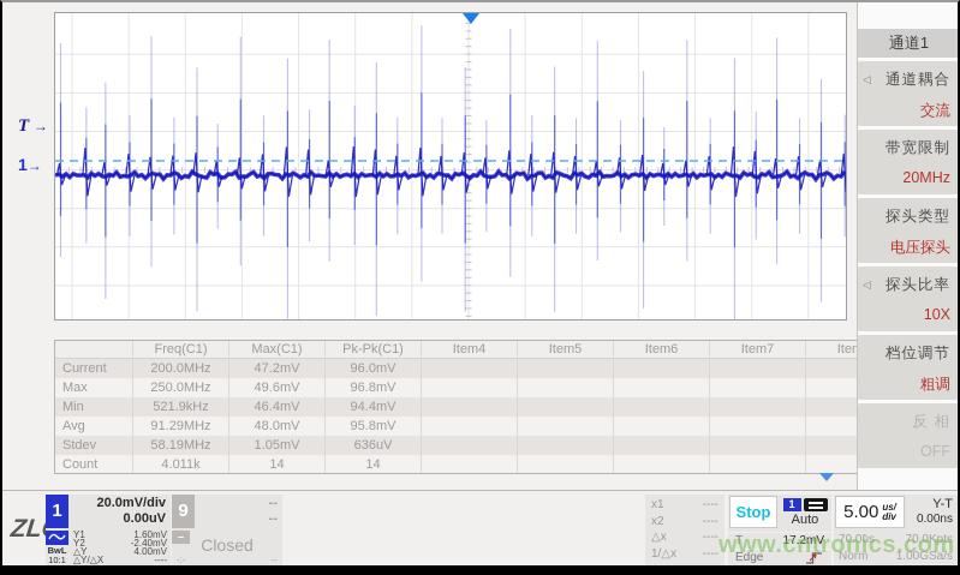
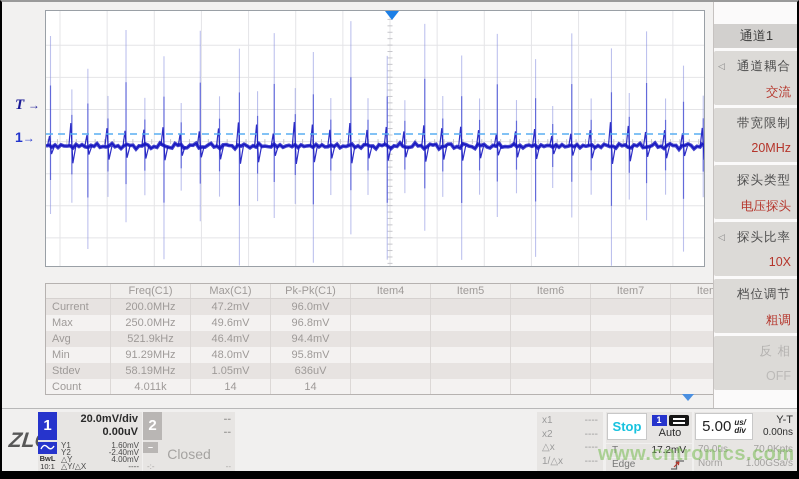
  T →
  1→
  Freq(C1)
  Max(C1)
  Pk-Pk(C1)
  Item4
  Item5
  Item6
  Item7
  Current
  200.0MHz
  47.2mV
  96.0mV
  Max
  250.0MHz
  49.6mV
  96.8mV
- Min
+ Avg
  521.9kHz
  46.4mV
  94.4mV
- Avg
+ Min
  91.29MHz
  48.0mV
  95.8mV
  Stdev
  58.19MHz
  1.05mV
  636uV
  Count
  4.011k
  14
  14
  通道1
  ◁
  通道耦合
  交流
  带宽限制
  20MHz
  探头类型
  电压探头
  ◁
  探头比率
  10X
  档位调节
  粗调
  反 相
  OFF
  1
  20.0mV/div
  0.00uV
  BwL
  10:1
  Y1
  1.60mV
  Y2
  -2.40mV
  △Y
  4.00mV
  △Y/△X
  ----
- 9
+ 2
  --
  --
  –
  Closed
  -:-
  --
  x1
  ----
  x2
  ----
  △x
  ----
  1/△x
  ----
  Stop
  1
  Auto
  T
  17.2mV
  Edge
  5.00
  us/
  div
  Y-T
  0.00ns
  70.0us
  70.0Kpts
  Norm
  1.00GSa/s
  www.cntronics.com
